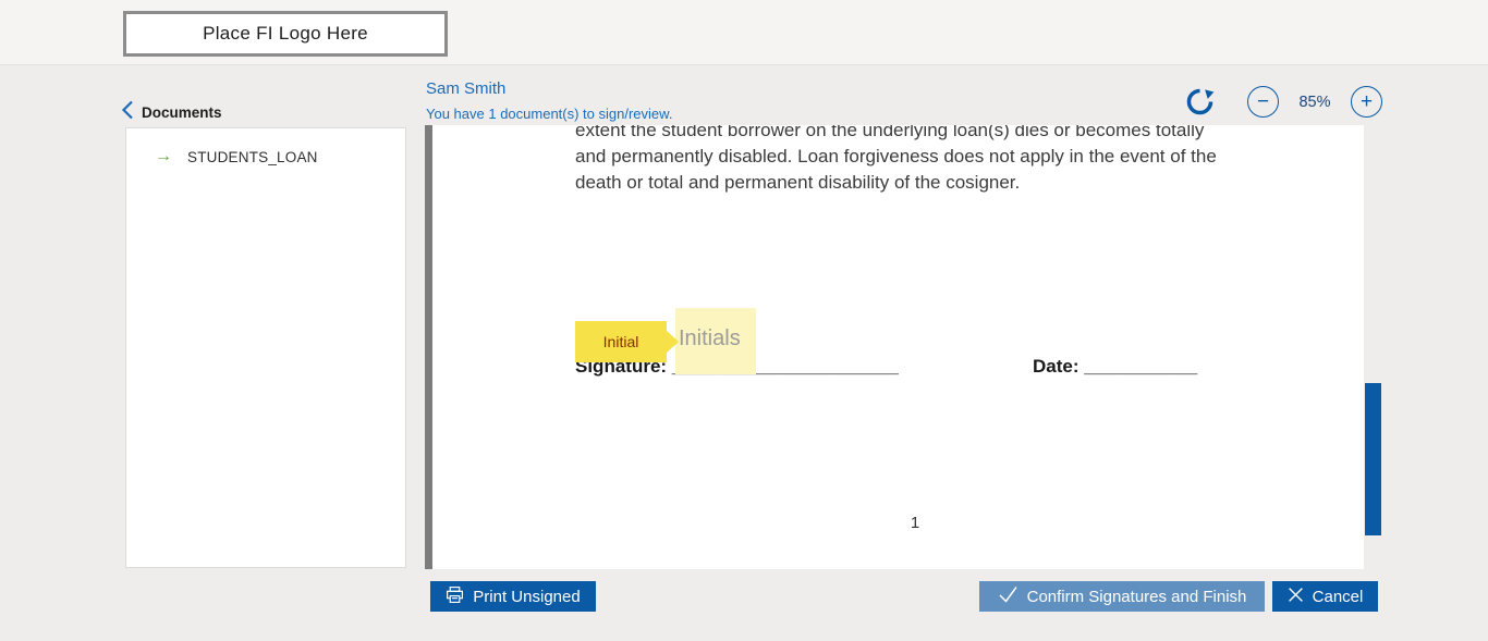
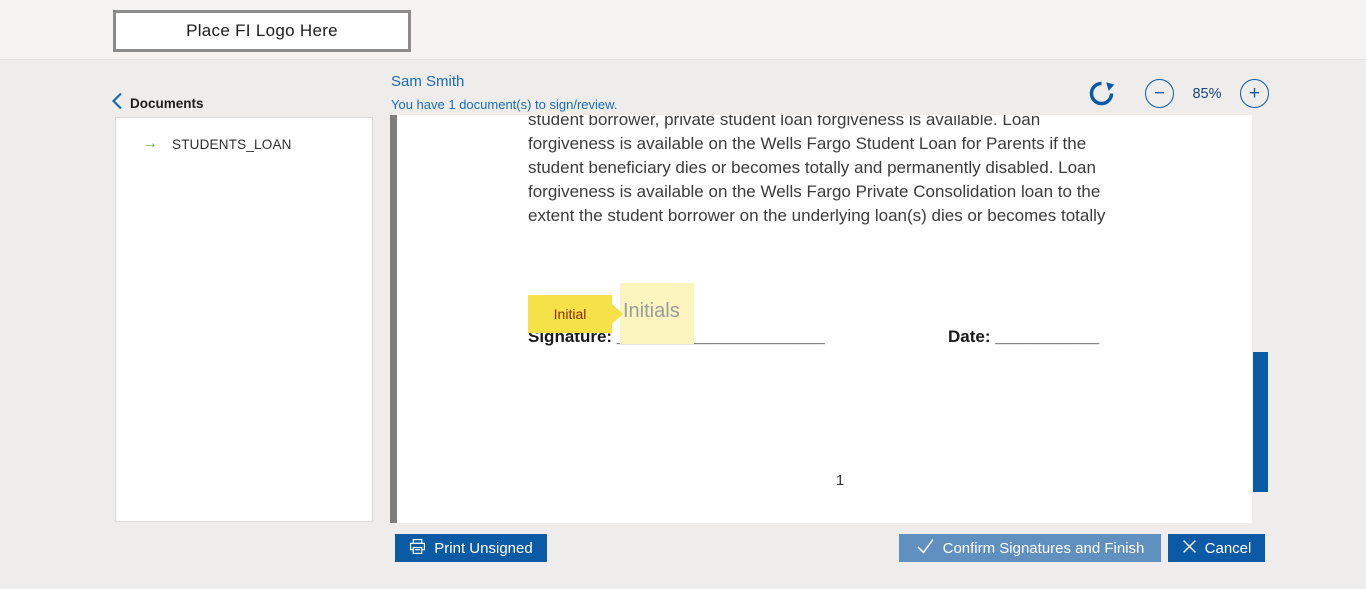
  Place FI Logo Here
  Sam Smith
  You have 1 document(s) to sign/review.
  Documents
  −
  85%
  +
  →
  STUDENTS_LOAN
+ student borrower, private student loan forgiveness is available. Loan
+ forgiveness is available on the Wells Fargo Student Loan for Parents if the
+ student beneficiary dies or becomes totally and permanently disabled. Loan
+ forgiveness is available on the Wells Fargo Private Consolidation loan to the
  extent the student borrower on the underlying loan(s) dies or becomes totally
- and permanently disabled. Loan forgiveness does not apply in the event of the
- death or total and permanent disability of the cosigner.
  Signature: ______________
  Date: ___________
  1
  Initials
  Initial
  Print Unsigned
  Confirm Signatures and Finish
  Cancel
